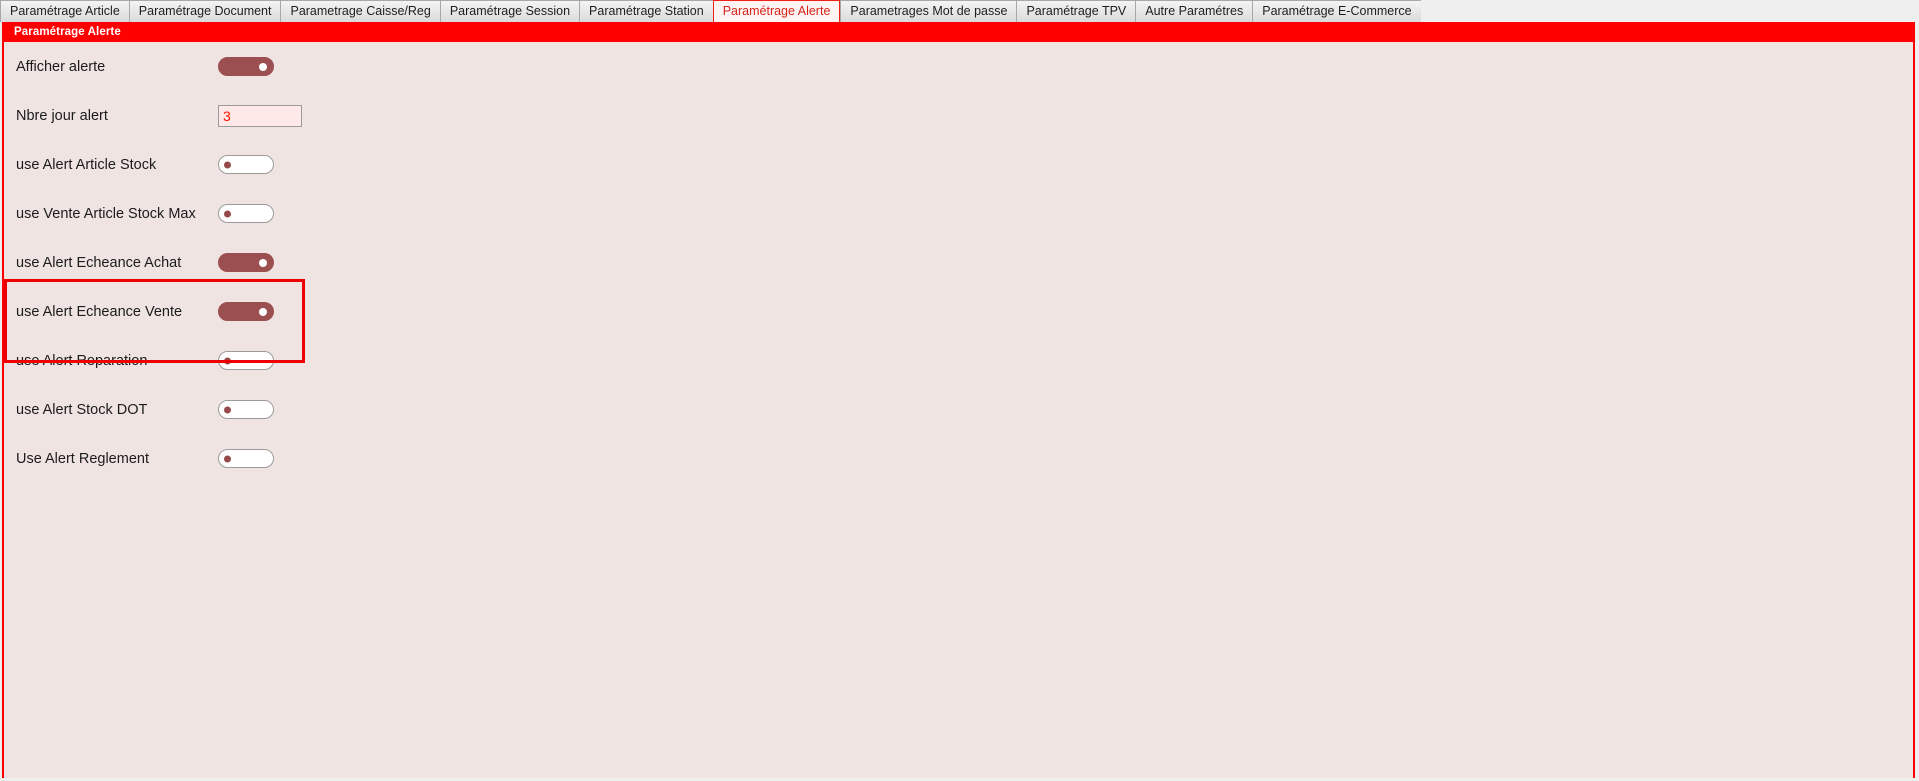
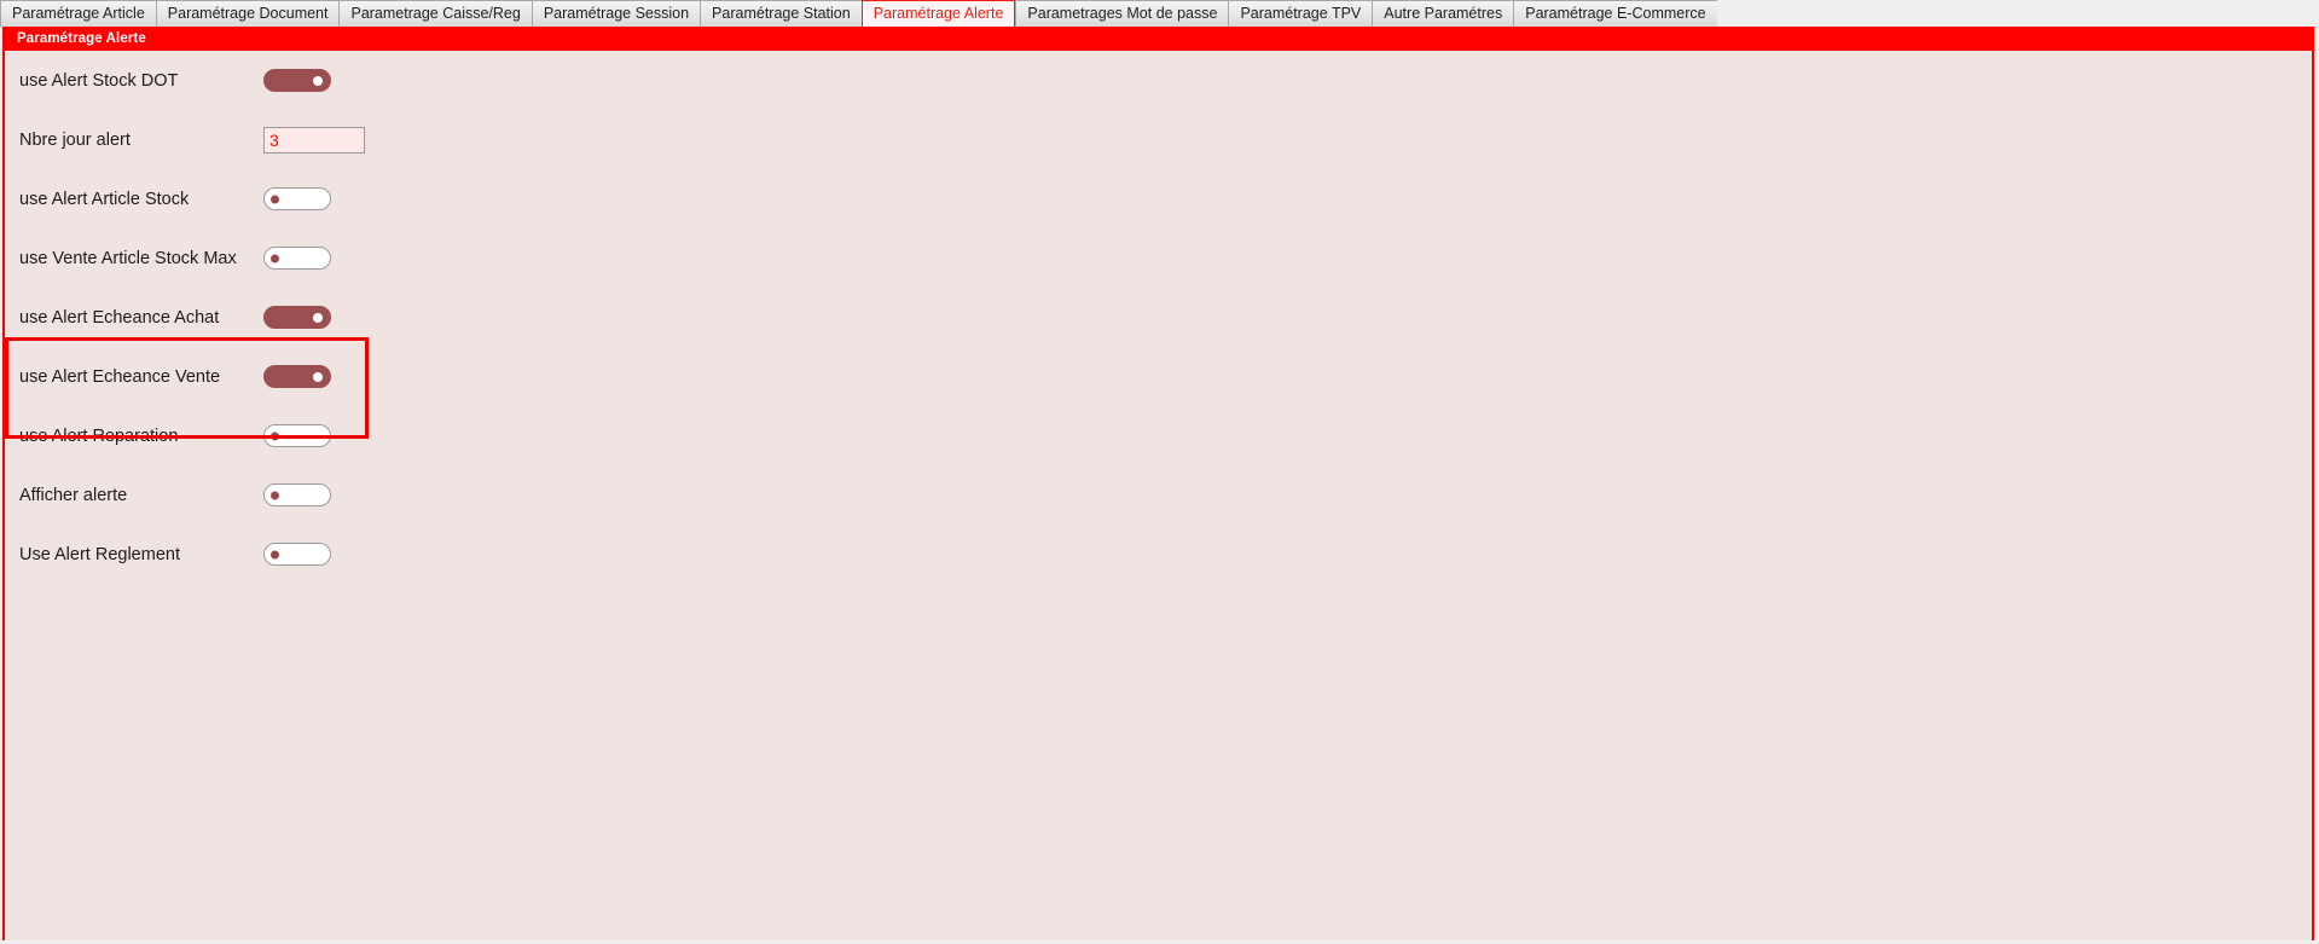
  Paramétrage Article
  Paramétrage Document
  Parametrage Caisse/Reg
  Paramétrage Session
  Paramétrage Station
  Paramétrage Alerte
  Parametrages Mot de passe
  Paramétrage TPV
  Autre Paramétres
  Paramétrage E-Commerce
  Paramétrage Alerte
- Afficher alerte
+ use Alert Stock DOT
  Nbre jour alert
  3
  use Alert Article Stock
  use Vente Article Stock Max
  use Alert Echeance Achat
  use Alert Echeance Vente
  use Alert Reparation
- use Alert Stock DOT
+ Afficher alerte
  Use Alert Reglement
